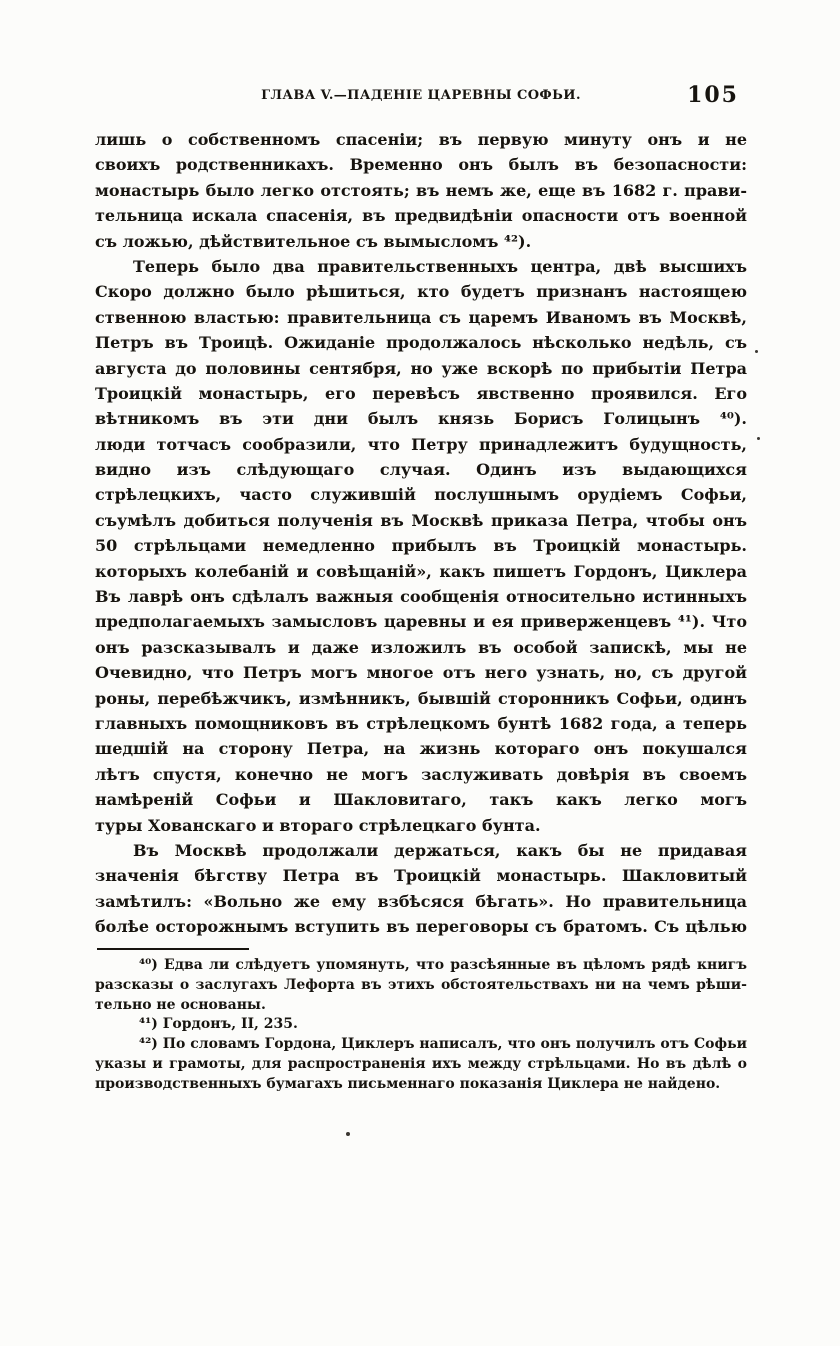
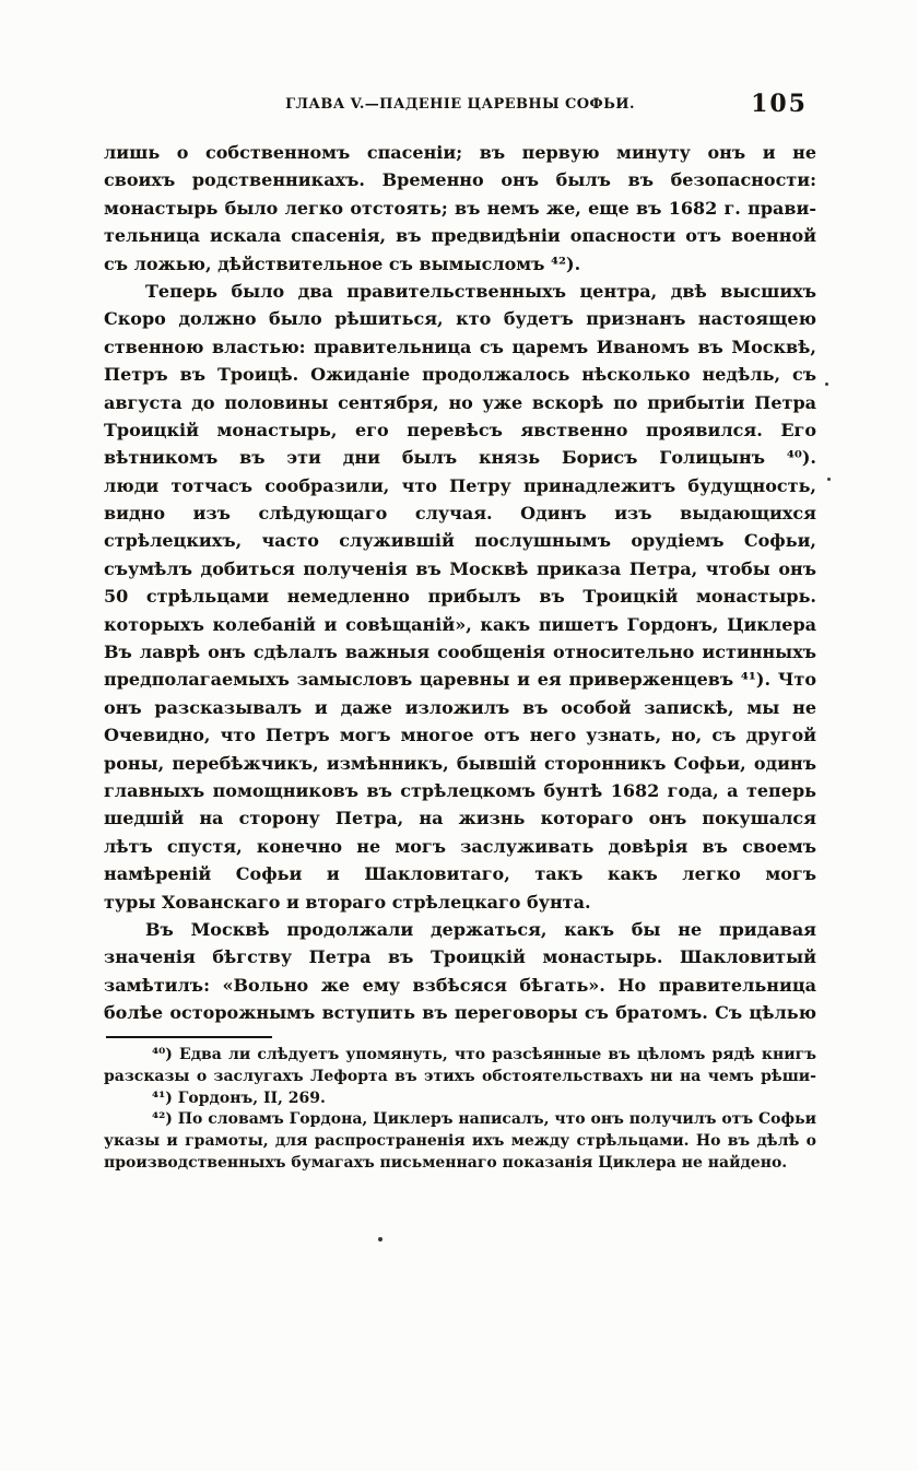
  ГЛАВА V.—ПАДЕНІЕ ЦАРЕВНЫ СОФЬИ.
  105
  лишь о собственномъ спасеніи; въ первую минуту онъ и не
  своихъ родственникахъ. Временно онъ былъ въ безопасности:
  монастырь было легко отстоять; въ немъ же, еще въ 1682 г. прави-
  тельница искала спасенія, въ предвидѣніи опасности отъ военной
  съ ложью, дѣйствительное съ вымысломъ ⁴²).
  Теперь было два правительственныхъ центра, двѣ высшихъ
  Скоро должно было рѣшиться, кто будетъ признанъ настоящею
  ственною властью: правительница съ царемъ Иваномъ въ Москвѣ,
  Петръ въ Троицѣ. Ожиданіе продолжалось нѣсколько недѣль, съ
  августа до половины сентября, но уже вскорѣ по прибытіи Петра
  Троицкій монастырь, его перевѣсъ явственно проявился. Его
  вѣтникомъ въ эти дни былъ князь Борисъ Голицынъ ⁴⁰).
  люди тотчасъ сообразили, что Петру принадлежитъ будущность,
  видно изъ слѣдующаго случая. Одинъ изъ выдающихся
  стрѣлецкихъ, часто служившій послушнымъ орудіемъ Софьи,
  съумѣлъ добиться полученія въ Москвѣ приказа Петра, чтобы онъ
  50 стрѣльцами немедленно прибылъ въ Троицкій монастырь.
  которыхъ колебаній и совѣщаній», какъ пишетъ Гордонъ, Циклера
  Въ лаврѣ онъ сдѣлалъ важныя сообщенія относительно истинныхъ
  предполагаемыхъ замысловъ царевны и ея приверженцевъ ⁴¹). Что
  онъ разсказывалъ и даже изложилъ въ особой запискѣ, мы не
  Очевидно, что Петръ могъ многое отъ него узнать, но, съ другой
  роны, перебѣжчикъ, измѣнникъ, бывшій сторонникъ Софьи, одинъ
  главныхъ помощниковъ въ стрѣлецкомъ бунтѣ 1682 года, а теперь
  шедшій на сторону Петра, на жизнь котораго онъ покушался
  лѣтъ спустя, конечно не могъ заслуживать довѣрія въ своемъ
  намѣреній Софьи и Шакловитаго, такъ какъ легко могъ
  туры Хованскаго и втораго стрѣлецкаго бунта.
  Въ Москвѣ продолжали держаться, какъ бы не придавая
  значенія бѣгству Петра въ Троицкій монастырь. Шакловитый
  замѣтилъ: «Вольно же ему взбѣсяся бѣгать». Но правительница
  болѣе осторожнымъ вступить въ переговоры съ братомъ. Съ цѣлью
  ⁴⁰) Едва ли слѣдуетъ упомянуть, что разсѣянные въ цѣломъ рядѣ книгъ
  разсказы о заслугахъ Лефорта въ этихъ обстоятельствахъ ни на чемъ рѣши-
- тельно не основаны.
- ⁴¹) Гордонъ, II, 235.
+ ⁴¹) Гордонъ, II, 269.
  ⁴²) По словамъ Гордона, Циклеръ написалъ, что онъ получилъ отъ Софьи
  указы и грамоты, для распространенія ихъ между стрѣльцами. Но въ дѣлѣ о
  производственныхъ бумагахъ письменнаго показанія Циклера не найдено.
